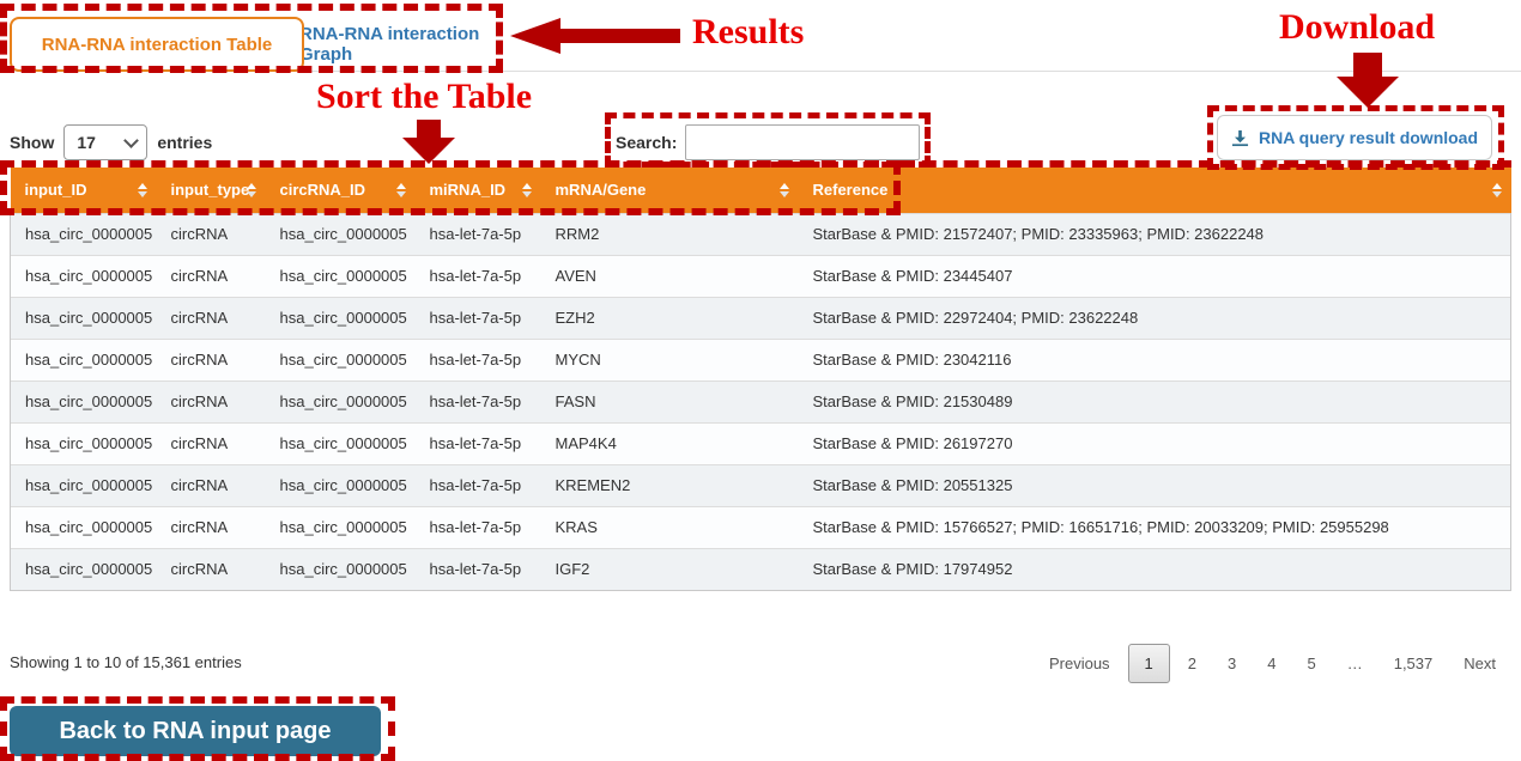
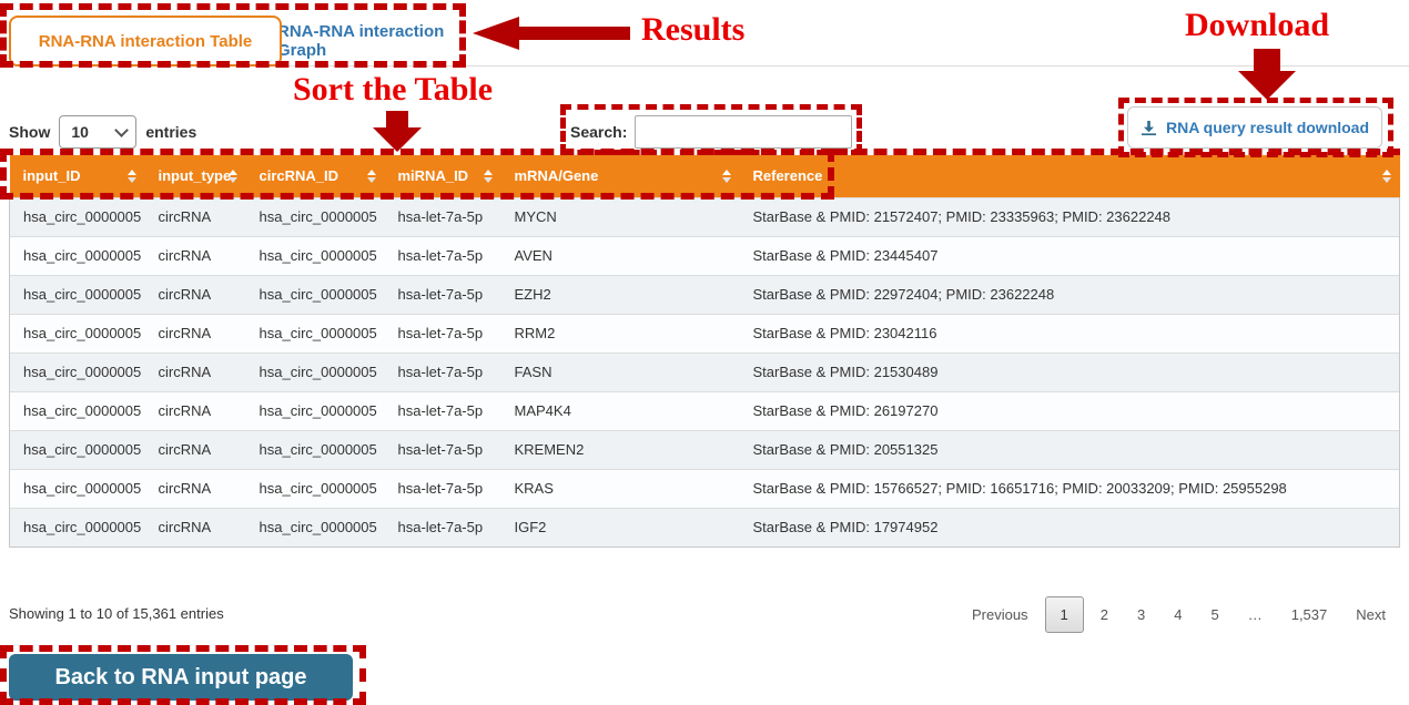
  RNA-RNA interaction Table
  RNA-RNA interaction Graph
  Show
- 17
+ 10
  entries
  Search:
  RNA query result download
  input_ID	input_type	circRNA_ID	miRNA_ID	mRNA/Gene	Reference
- hsa_circ_0000005	circRNA	hsa_circ_0000005	hsa-let-7a-5p	RRM2	StarBase & PMID: 21572407; PMID: 23335963; PMID: 23622248
+ hsa_circ_0000005	circRNA	hsa_circ_0000005	hsa-let-7a-5p	MYCN	StarBase & PMID: 21572407; PMID: 23335963; PMID: 23622248
  hsa_circ_0000005	circRNA	hsa_circ_0000005	hsa-let-7a-5p	AVEN	StarBase & PMID: 23445407
  hsa_circ_0000005	circRNA	hsa_circ_0000005	hsa-let-7a-5p	EZH2	StarBase & PMID: 22972404; PMID: 23622248
- hsa_circ_0000005	circRNA	hsa_circ_0000005	hsa-let-7a-5p	MYCN	StarBase & PMID: 23042116
+ hsa_circ_0000005	circRNA	hsa_circ_0000005	hsa-let-7a-5p	RRM2	StarBase & PMID: 23042116
  hsa_circ_0000005	circRNA	hsa_circ_0000005	hsa-let-7a-5p	FASN	StarBase & PMID: 21530489
  hsa_circ_0000005	circRNA	hsa_circ_0000005	hsa-let-7a-5p	MAP4K4	StarBase & PMID: 26197270
  hsa_circ_0000005	circRNA	hsa_circ_0000005	hsa-let-7a-5p	KREMEN2	StarBase & PMID: 20551325
  hsa_circ_0000005	circRNA	hsa_circ_0000005	hsa-let-7a-5p	KRAS	StarBase & PMID: 15766527; PMID: 16651716; PMID: 20033209; PMID: 25955298
  hsa_circ_0000005	circRNA	hsa_circ_0000005	hsa-let-7a-5p	IGF2	StarBase & PMID: 17974952
  Showing 1 to 10 of 15,361 entries
  Previous
  1
  2
  3
  4
  5
  …
  1,537
  Next
  Back to RNA input page
  Results
  Sort the Table
  Download
